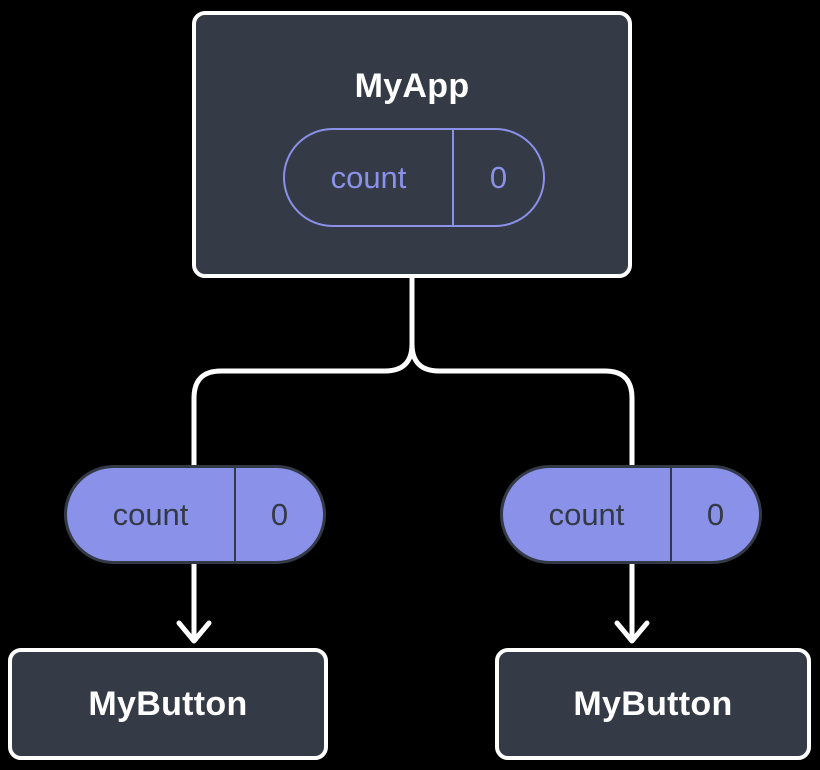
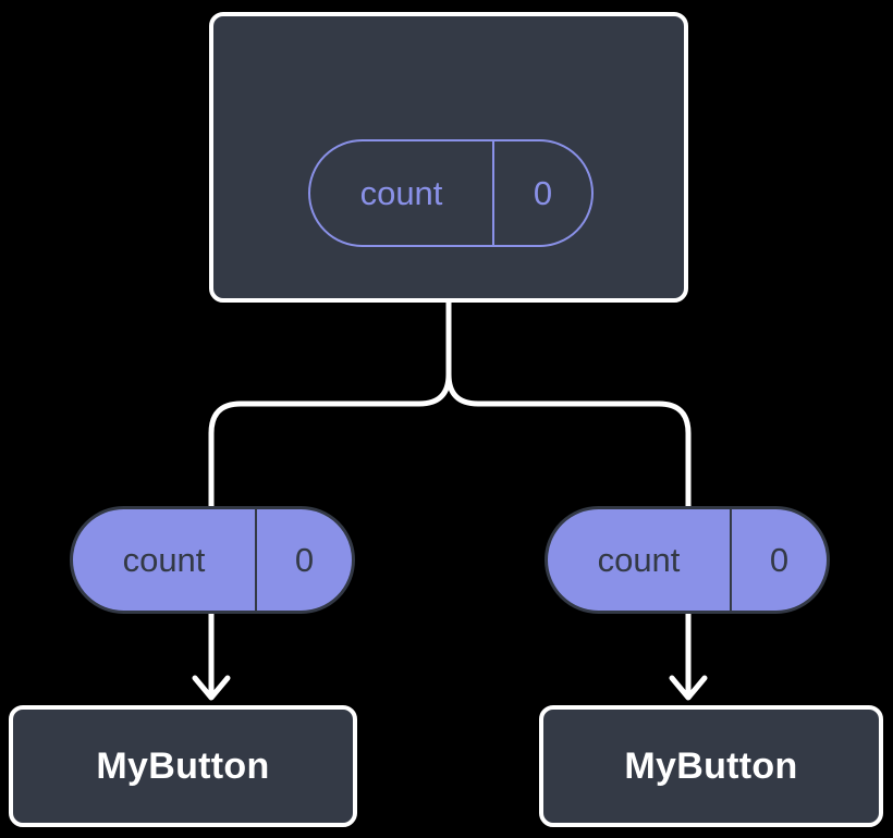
- MyApp
  count
  0
  count
  0
  count
  0
  MyButton
  MyButton
